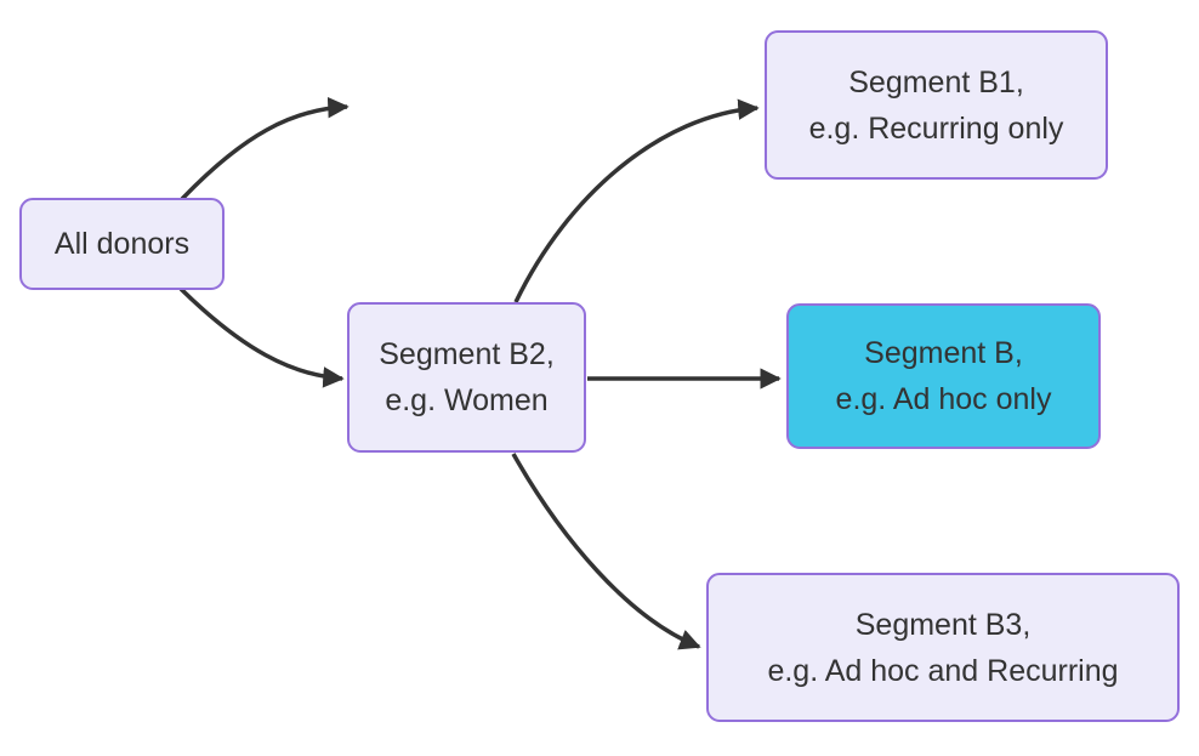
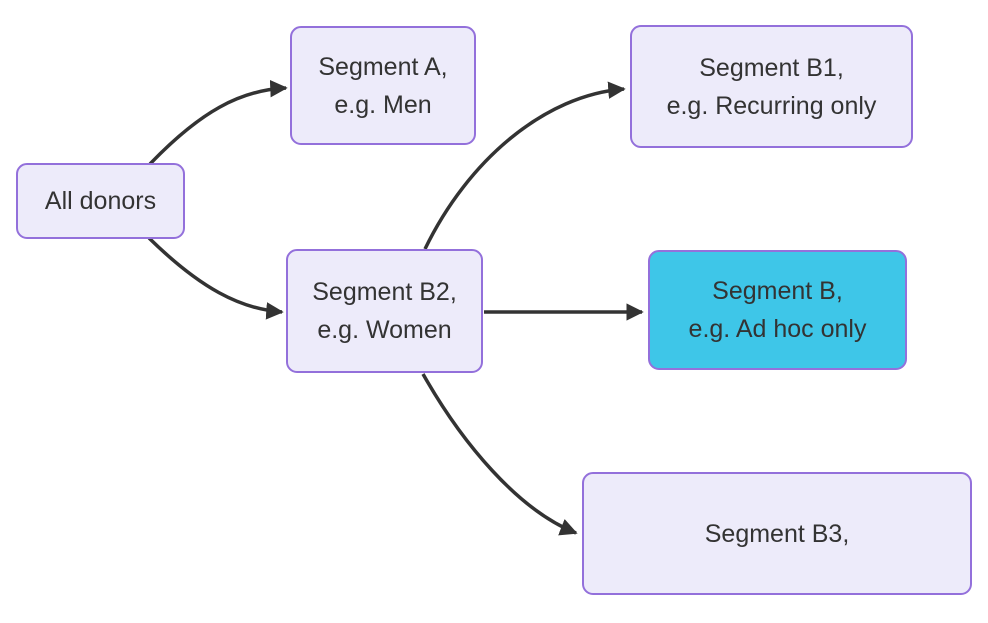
  All donors
+ Segment A,
+ e.g. Men
  Segment B2,
  e.g. Women
  Segment B1,
  e.g. Recurring only
  Segment B,
  e.g. Ad hoc only
  Segment B3,
- e.g. Ad hoc and Recurring
